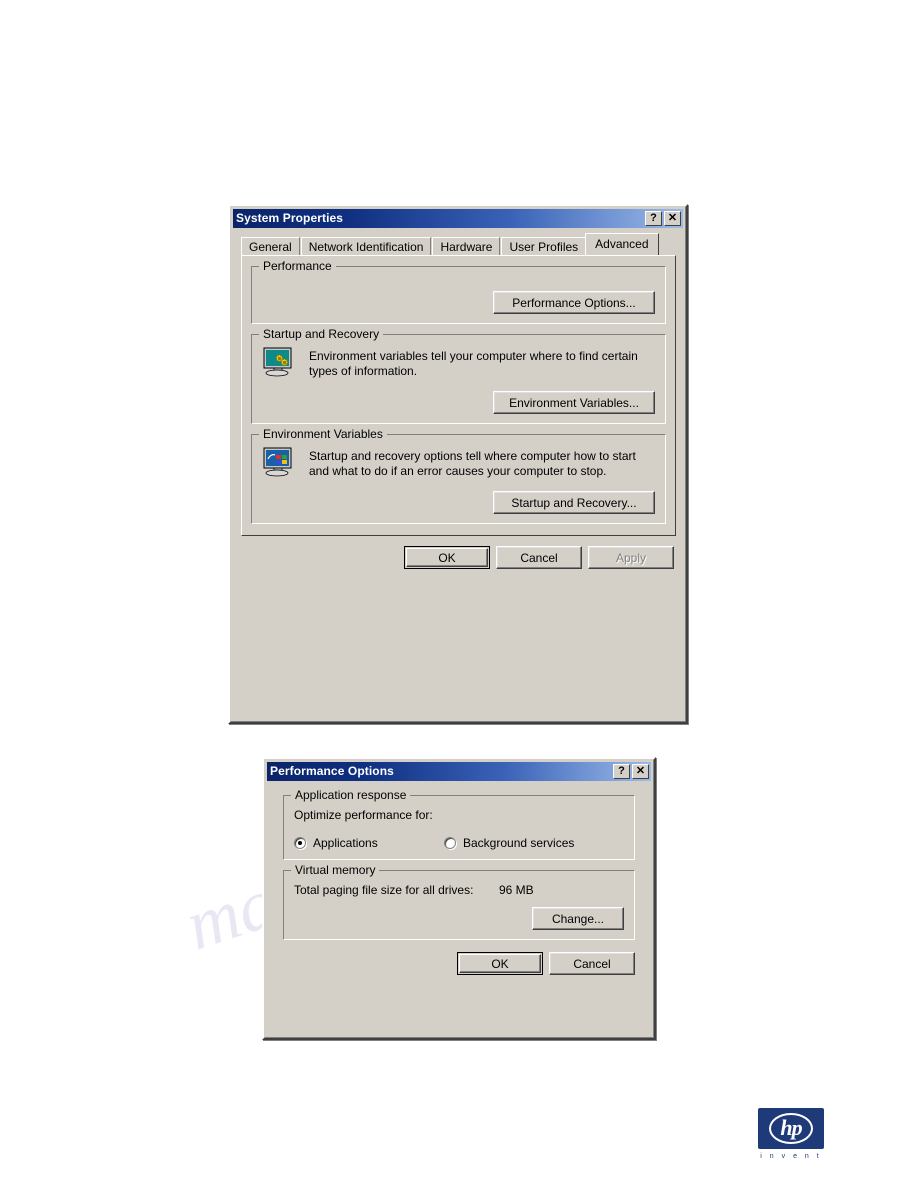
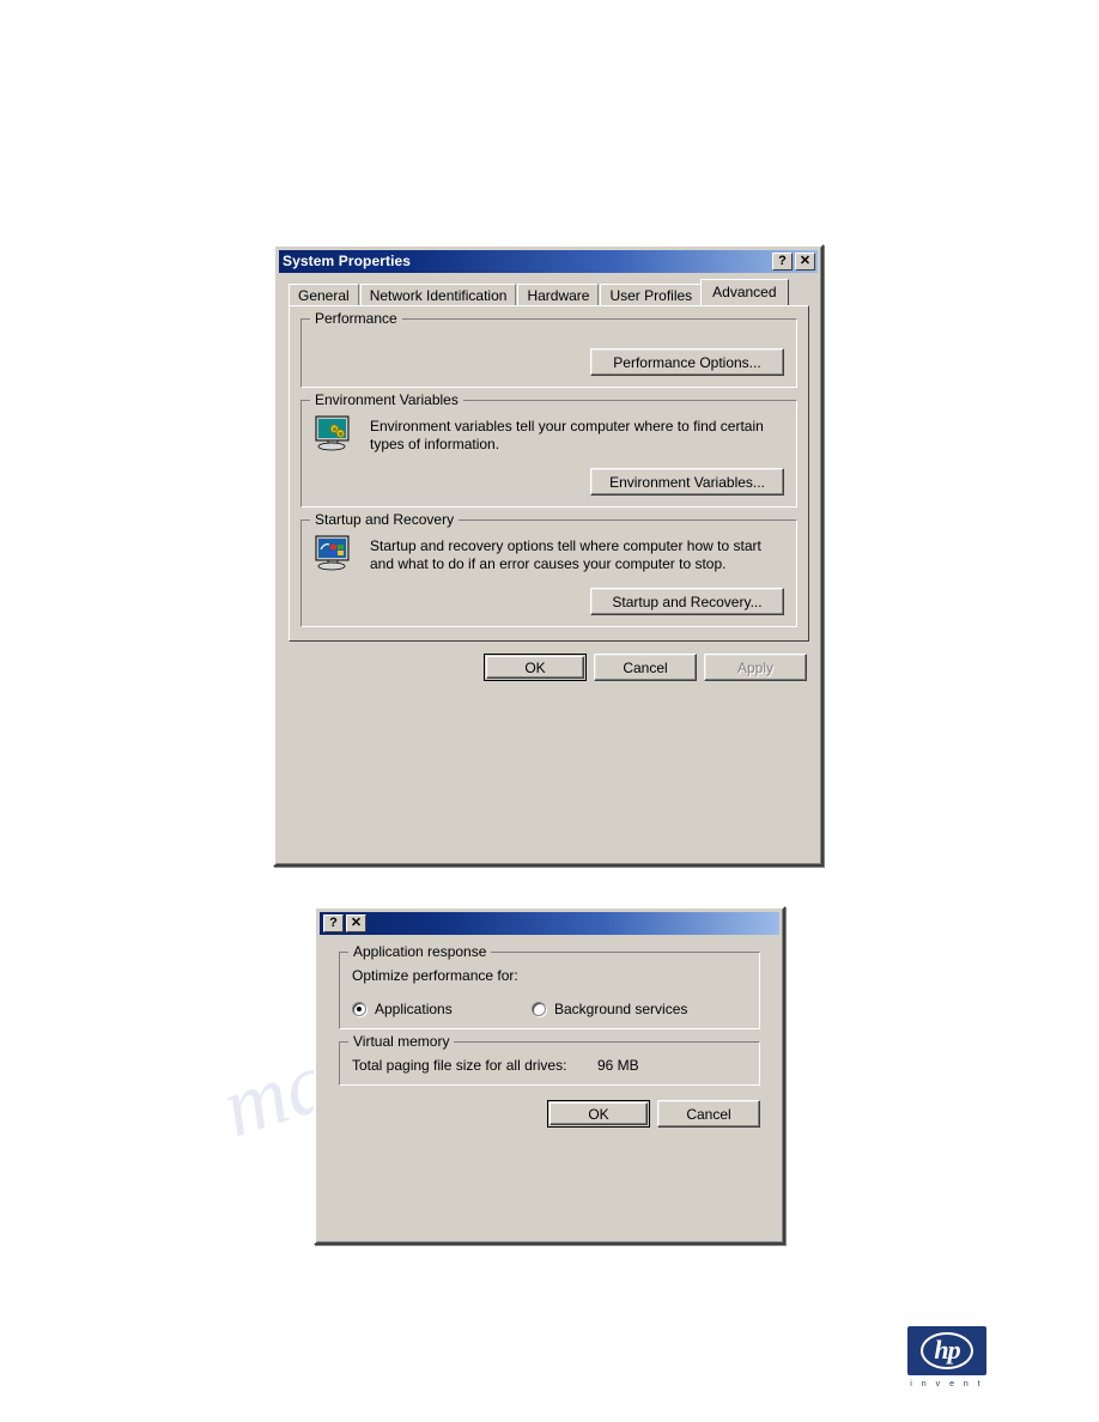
  System Properties
  ?
  ✕
  General
  Network Identification
  Hardware
  User Profiles
  Advanced
  Performance
  Performance Options...
- Startup and Recovery
+ Environment Variables
  Environment variables tell your computer where to find certain types of information.
  Environment Variables...
- Environment Variables
+ Startup and Recovery
  Startup and recovery options tell where computer how to start and what to do if an error causes your computer to stop.
  Startup and Recovery...
  OK
  Cancel
  Apply
- Performance Options
  ?
  ✕
  Application response
  Optimize performance for:
  Applications
  Background services
  Virtual memory
  Total paging file size for all drives:
  96 MB
- Change...
  OK
  Cancel
  hp
